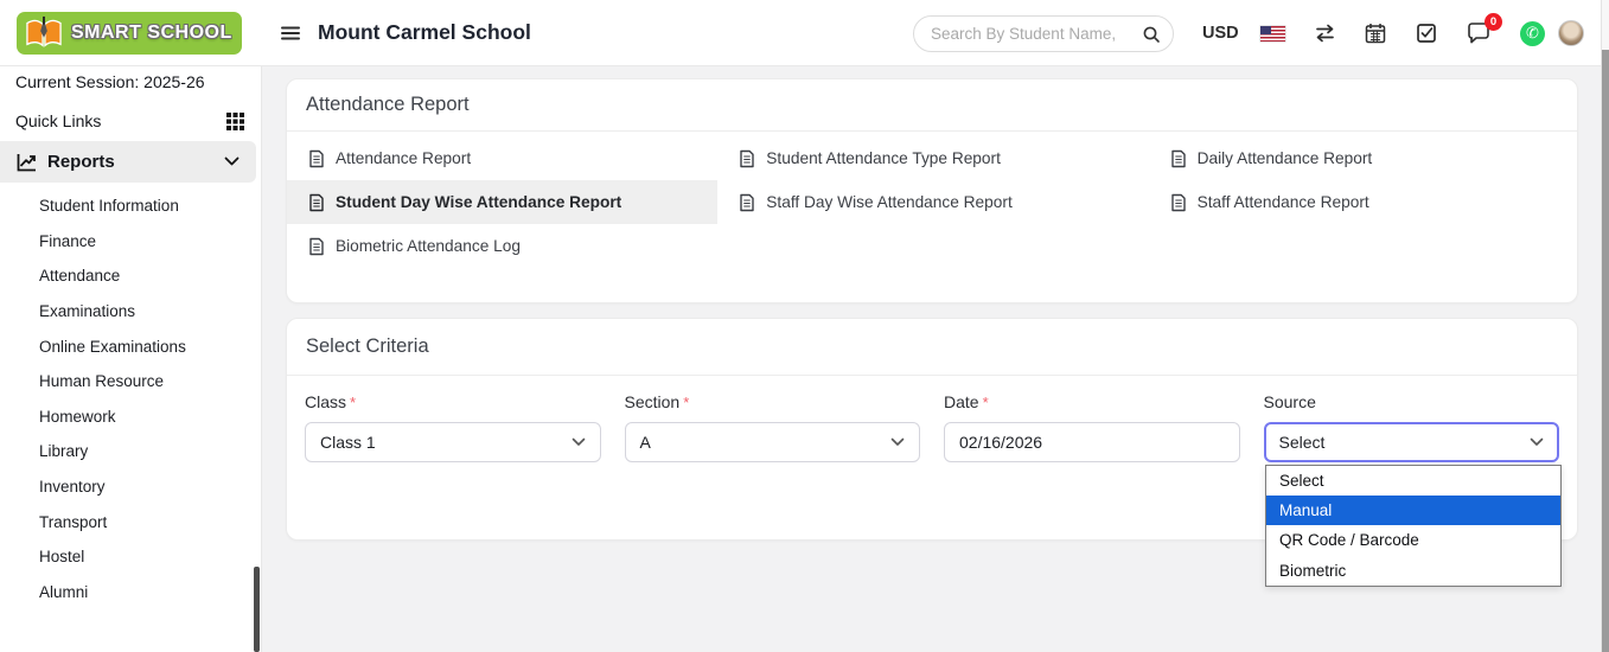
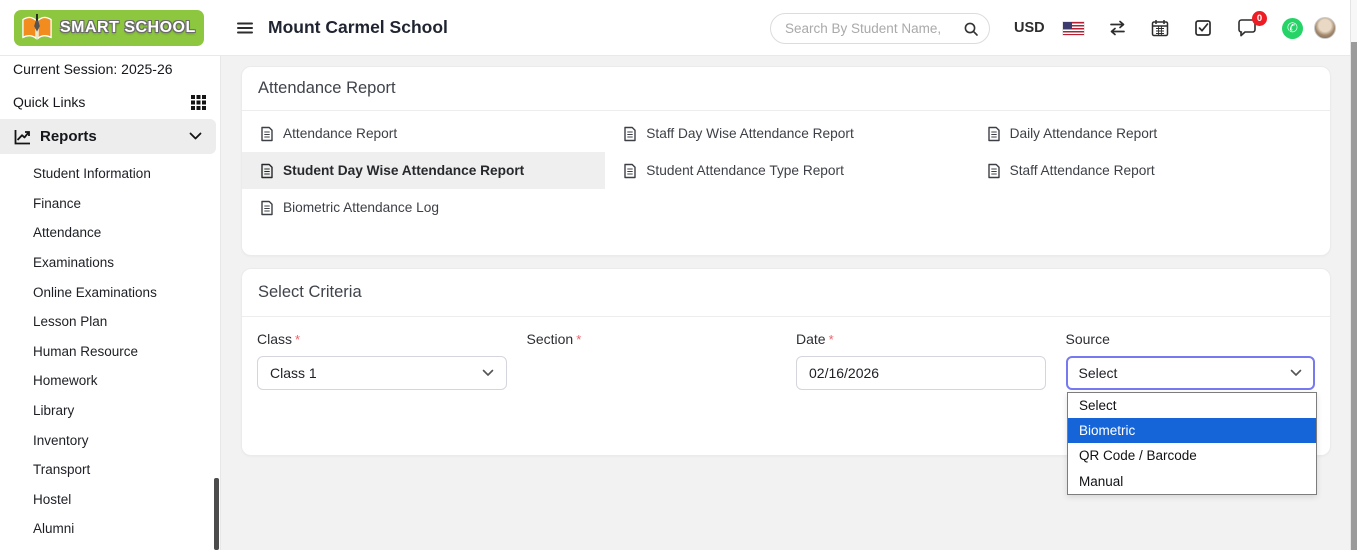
  SMART SCHOOL
  Mount Carmel School
  Search By Student Name,
  USD
  0
  ✆
  Current Session: 2025-26
  Quick Links
  Reports
  Student Information
  Finance
  Attendance
  Examinations
  Online Examinations
+ Lesson Plan
  Human Resource
  Homework
  Library
  Inventory
  Transport
  Hostel
  Alumni
  Attendance Report
  Attendance Report
- Student Attendance Type Report
+ Staff Day Wise Attendance Report
  Daily Attendance Report
  Student Day Wise Attendance Report
- Staff Day Wise Attendance Report
+ Student Attendance Type Report
  Staff Attendance Report
  Biometric Attendance Log
  Select Criteria
  Class *
  Class 1
  Section *
- A
  Date *
  02/16/2026
  Source
  Select
  Select
- Manual
+ Biometric
  QR Code / Barcode
- Biometric
+ Manual
